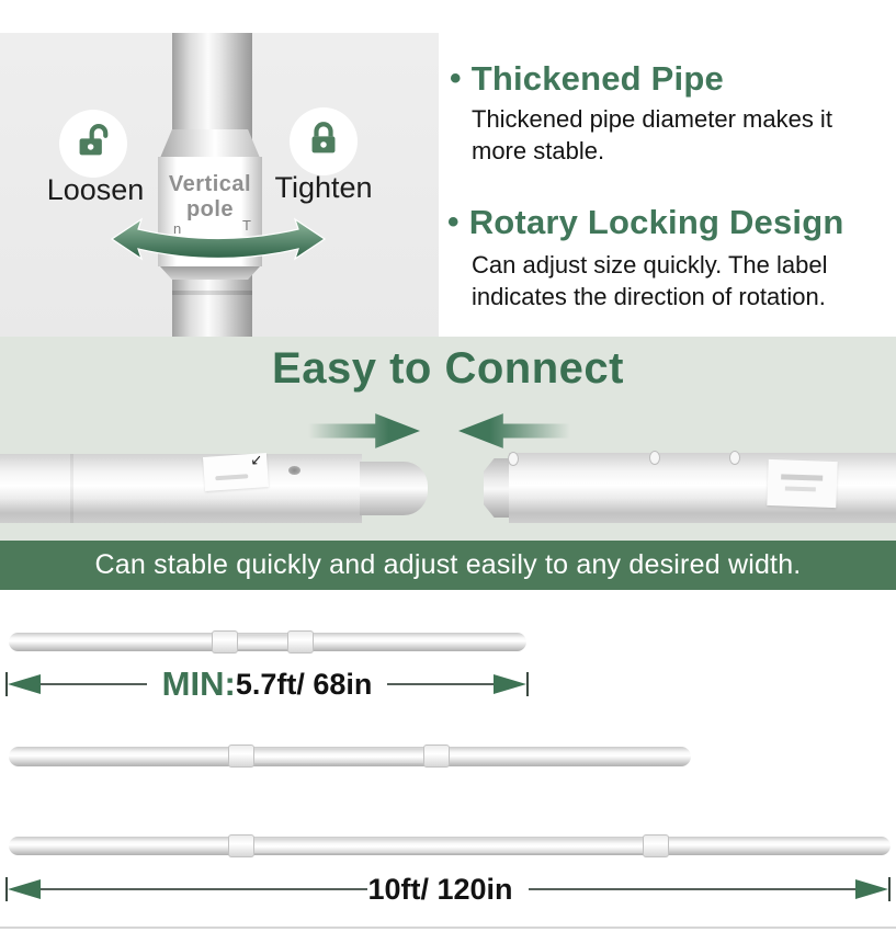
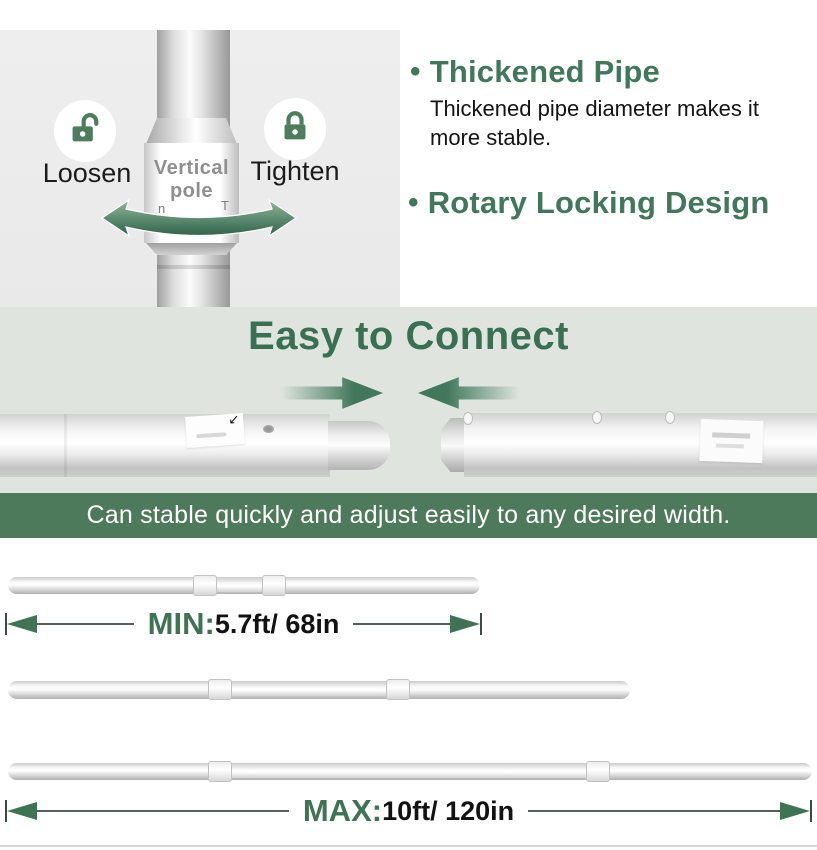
  Vertical pole
  n
  T
  Loosen
  Tighten
  •
  Thickened Pipe
  Thickened pipe diameter makes it more stable.
  •
  Rotary Locking Design
- Can adjust size quickly. The label indicates the direction of rotation.
  Easy to Connect
  Can stable quickly and adjust easily to any desired width.
  MIN:
  5.7ft/ 68in
+ MAX:
  10ft/ 120in
